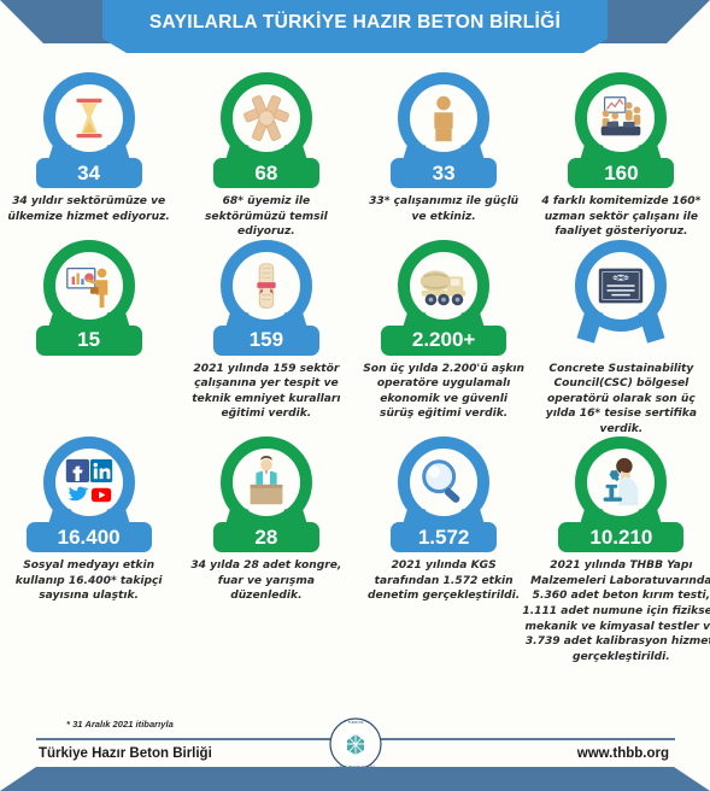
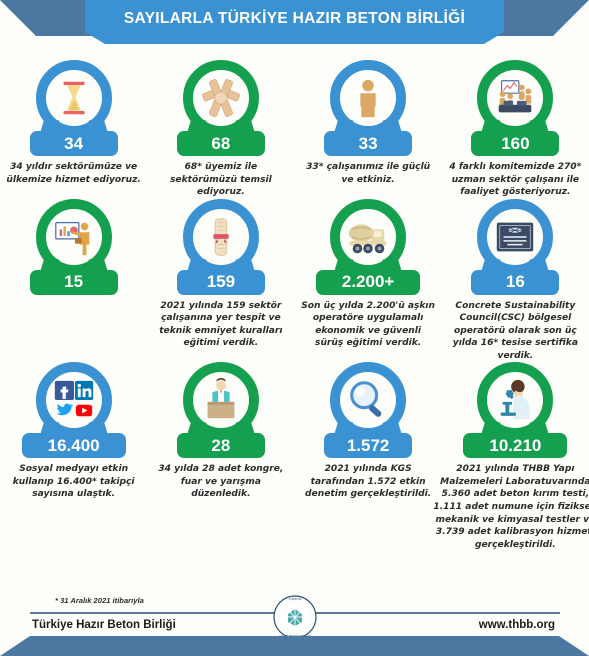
  SAYILARLA TÜRKİYE HAZIR BETON BİRLİĞİ
  34
  34 yıldır sektörümüze ve ülkemize hizmet ediyoruz.
  68
  68* üyemiz ile sektörümüzü temsil ediyoruz.
  33
  33* çalışanımız ile güçlü ve etkiniz.
  160
- 4 farklı komitemizde 160* uzman sektör çalışanı ile faaliyet gösteriyoruz.
+ 4 farklı komitemizde 270* uzman sektör çalışanı ile faaliyet gösteriyoruz.
  15
  159
  2021 yılında 159 sektör çalışanına yer tespit ve teknik emniyet kuralları eğitimi verdik.
  2.200+
  Son üç yılda 2.200'ü aşkın operatöre uygulamalı ekonomik ve güvenli sürüş eğitimi verdik.
+ 16
  Concrete Sustainability Council(CSC) bölgesel operatörü olarak son üç yılda 16* tesise sertifika verdik.
  16.400
  Sosyal medyayı etkin kullanıp 16.400* takipçi sayısına ulaştık.
  28
  34 yılda 28 adet kongre, fuar ve yarışma düzenledik.
  1.572
  2021 yılında KGS tarafından 1.572 etkin denetim gerçekleştirildi.
  10.210
  2021 yılında THBB Yapı Malzemeleri Laboratuvarında 5.360 adet beton kırım testi, 1.111 adet numune için fizikse mekanik ve kimyasal testler v 3.739 adet kalibrasyon hizme gerçekleştirildi.
  * 31 Aralık 2021 itibarıyla
  Türkiye Hazır Beton Birliği
  www.thbb.org
